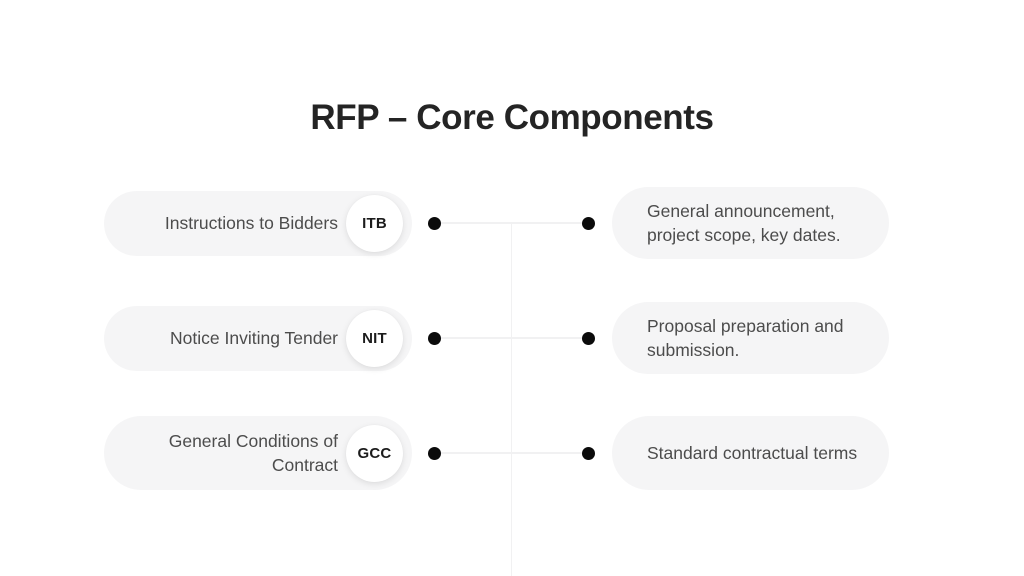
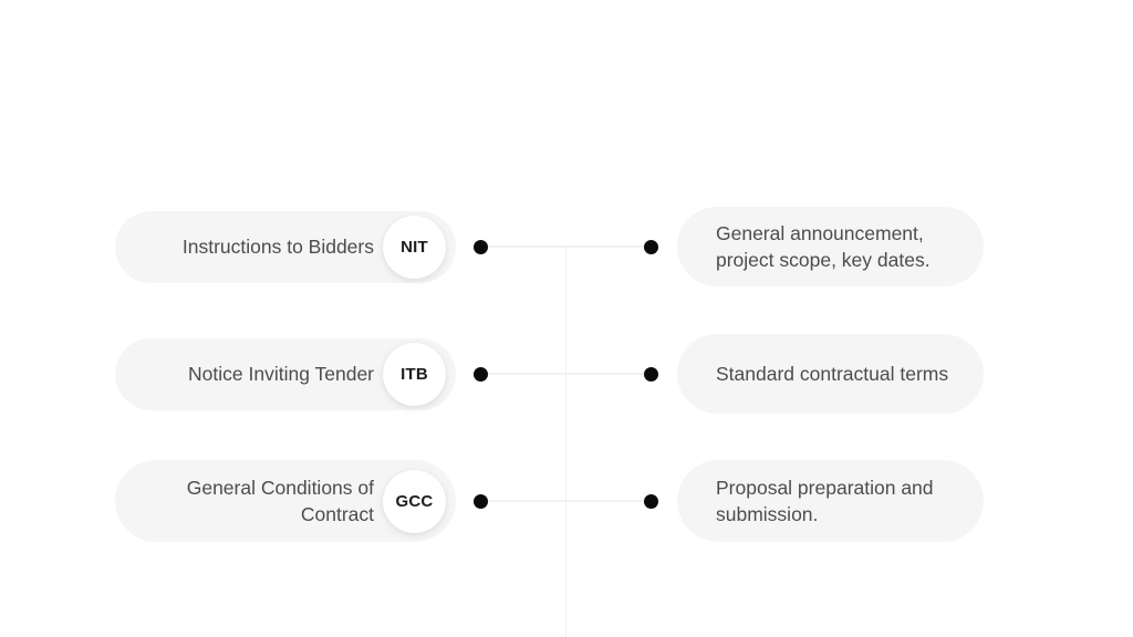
- RFP – Core Components
  Instructions to Bidders
- ITB
+ NIT
  General announcement, project scope, key dates.
  Notice Inviting Tender
- NIT
+ ITB
- Proposal preparation and submission.
+ Standard contractual terms
  General Conditions of Contract
  GCC
- Standard contractual terms
+ Proposal preparation and submission.
